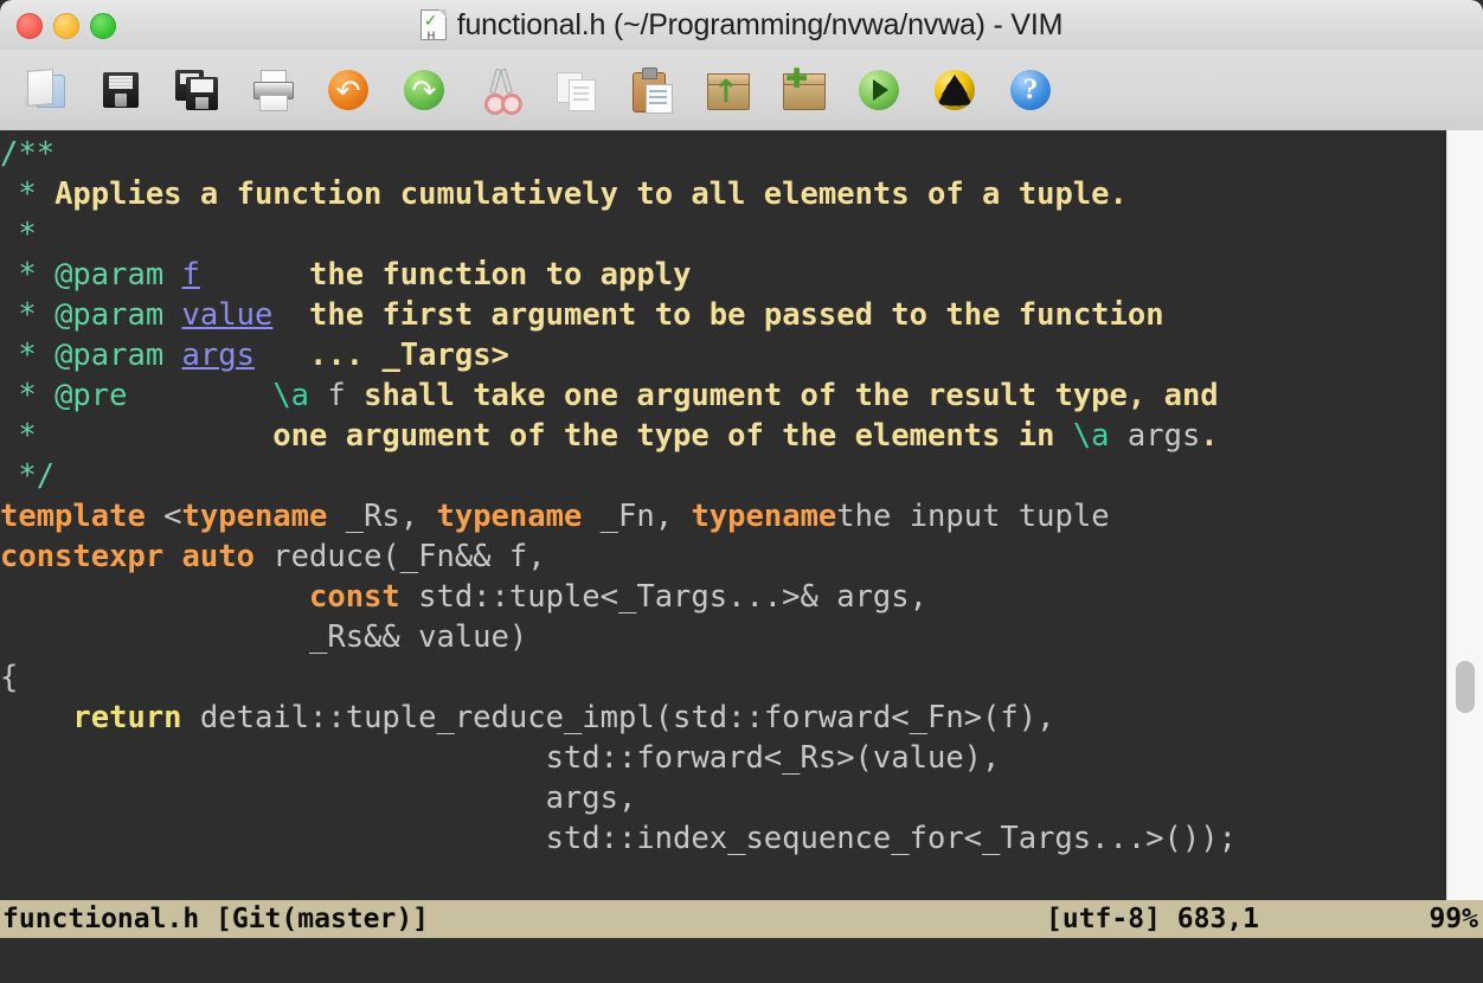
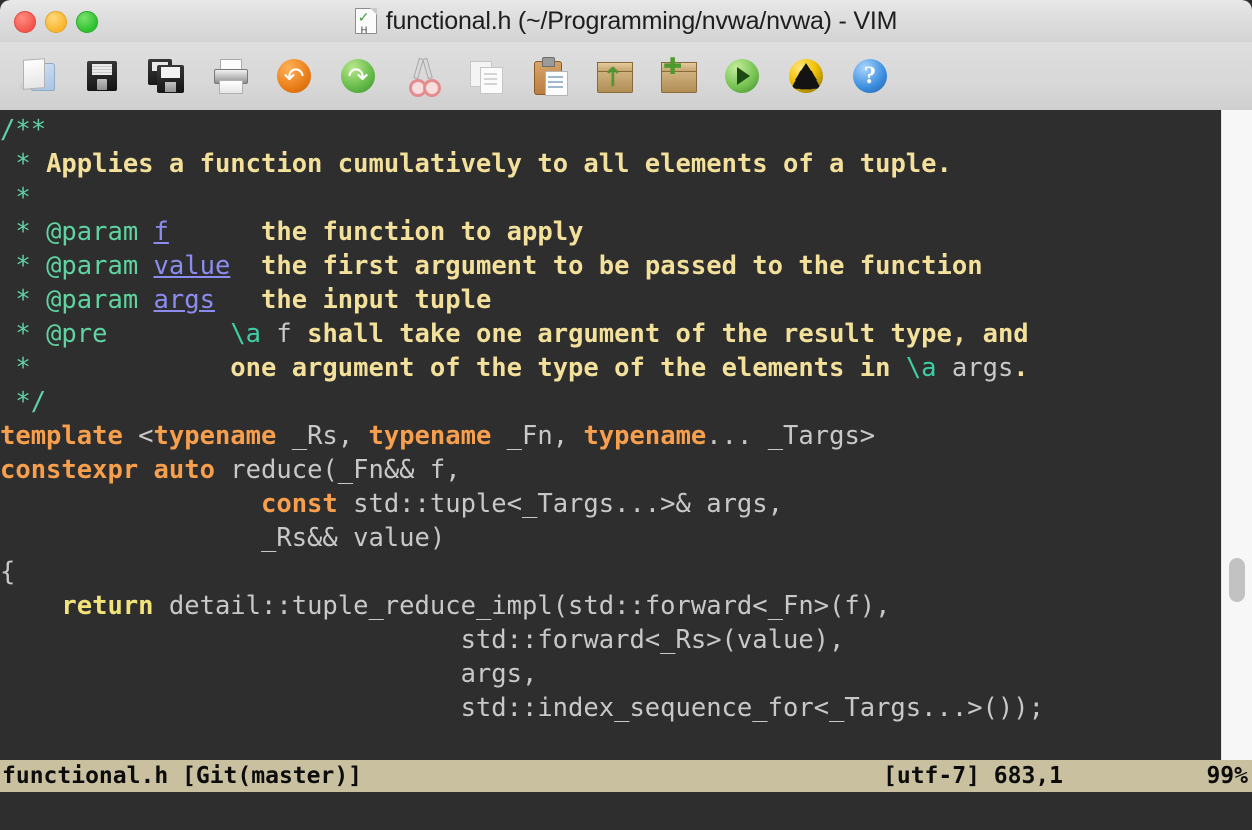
  ✓
  H
  functional.h (~/Programming/nvwa/nvwa) - VIM
  ↶
  ↷
  ↑
  ✚
  ?
  /**
  * Applies a function cumulatively to all elements of a tuple.
  *
  * @param f the function to apply
  * @param value the first argument to be passed to the function
- * @param args ... _Targs>
+ * @param args the input tuple
  * @pre \a f shall take one argument of the result type, and
  * one argument of the type of the elements in \a args.
  */
- template <typename _Rs, typename _Fn, typenamethe input tuple
+ template <typename _Rs, typename _Fn, typename... _Targs>
  constexpr auto reduce(_Fn&& f,
  const std::tuple<_Targs...>& args,
  _Rs&& value)
  {
  return detail::tuple_reduce_impl(std::forward<_Fn>(f),
  std::forward<_Rs>(value),
  args,
  std::index_sequence_for<_Targs...>());
  functional.h [Git(master)]
- [utf-8] 683,1
+ [utf-7] 683,1
  99%
